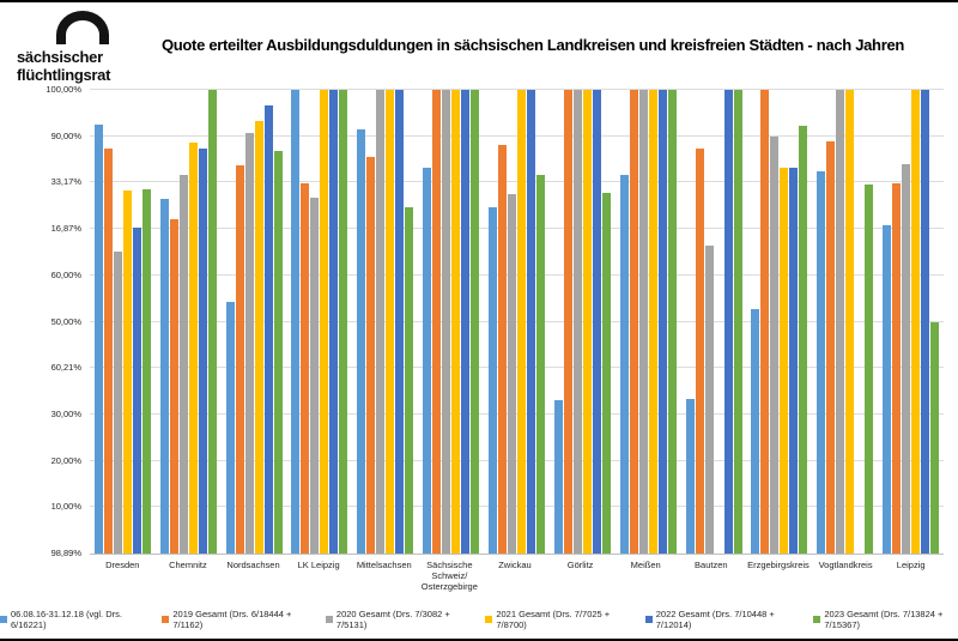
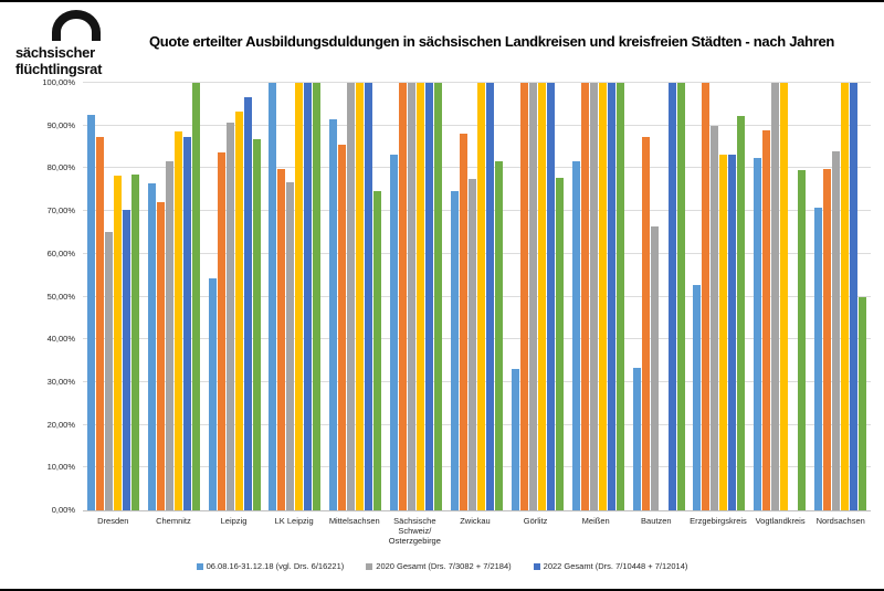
  sächsischer
  flüchtlingsrat
  Quote erteilter Ausbildungsduldungen in sächsischen Landkreisen und kreisfreien Städten - nach Jahren
- 98,89%
+ 0,00%
  10,00%
  20,00%
  30,00%
- 60,21%
+ 40,00%
  50,00%
  60,00%
- 16,87%
+ 70,00%
- 33,17%
+ 80,00%
  90,00%
  100,00%
  Dresden
  Chemnitz
- Nordsachsen
+ Leipzig
  LK Leipzig
  Mittelsachsen
  Sächsische Schweiz/ Osterzgebirge
  Zwickau
  Görlitz
  Meißen
  Bautzen
  Erzgebirgskreis
  Vogtlandkreis
- Leipzig
+ Nordsachsen
  06.08.16-31.12.18 (vgl. Drs. 6/16221)
- 2019 Gesamt (Drs. 6/18444 + 7/1162)
- 2020 Gesamt (Drs. 7/3082 + 7/5131)
+ 2020 Gesamt (Drs. 7/3082 + 7/2184)
- 2021 Gesamt (Drs. 7/7025 + 7/8700)
  2022 Gesamt (Drs. 7/10448 + 7/12014)
- 2023 Gesamt (Drs. 7/13824 + 7/15367)
